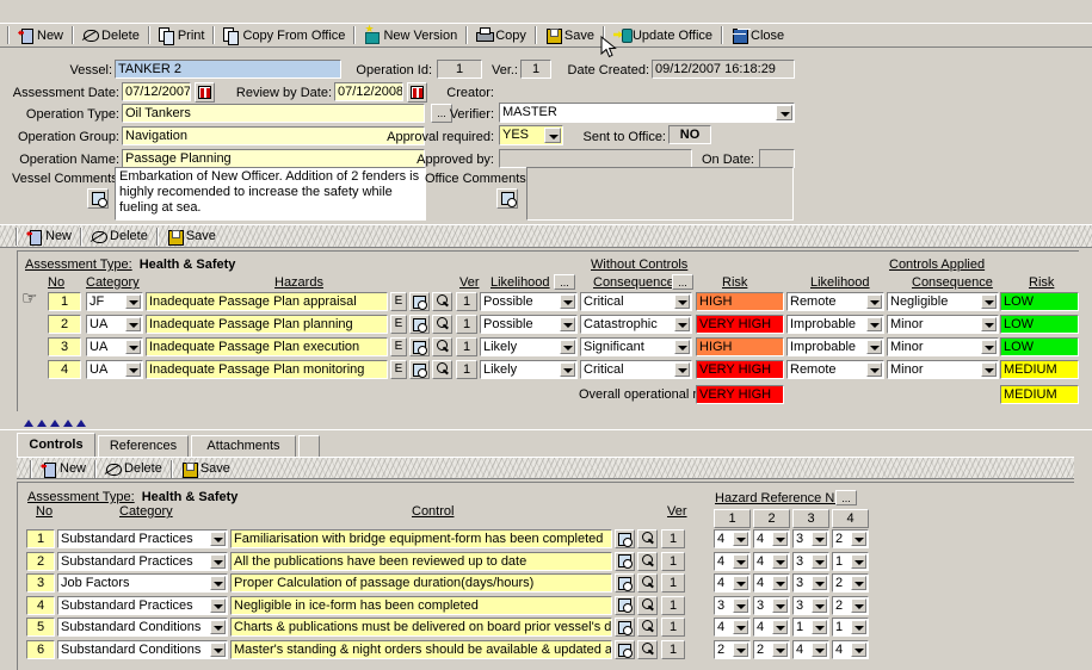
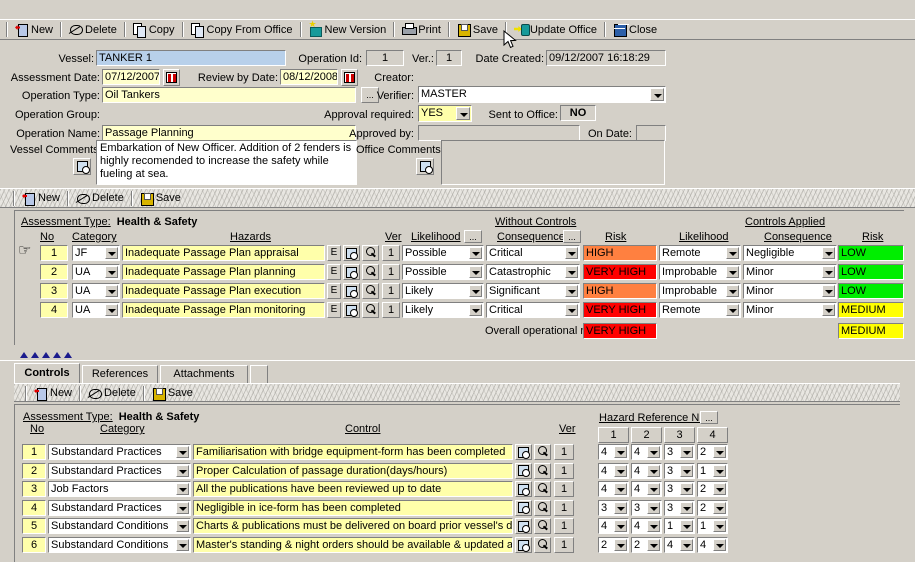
  New
  Delete
- Print
+ Copy
  Copy From Office
  New Version
- Copy
+ Print
  Save
  Update Office
  Close
  Vessel:
- TANKER 2
+ TANKER 1
  Operation Id:
  1
  Ver.:
  1
  Date Created:
  09/12/2007 16:18:29
  Assessment Date:
  07/12/2007
  Review by Date:
- 07/12/2008
+ 08/12/2008
  Creator:
  Operation Type:
  Oil Tankers
  ...
  Verifier:
  MASTER
  Operation Group:
- Navigation
  Approval required:
  YES
  Sent to Office:
  NO
  Operation Name:
  Passage Planning
  Approved by:
  On Date:
  Vessel Comment
  Embarkation of New Officer. Addition of 2 fenders is highly recomended to increase the safety while fueling at sea.
  Office Comments
  New
  Delete
  Save
  Assessment Type: Health & Safety
  Without Controls
  Controls Applied
  No
  Category
  Hazards
  Ver
  Likelihood
  ...
  Consequence
  ...
  Risk
  Likelihood
  Consequence
  Risk
  ☞
  1
  JF
  Inadequate Passage Plan appraisal
  E
  1
  Possible
  Critical
  HIGH
  Remote
  Negligible
  LOW
  2
  UA
  Inadequate Passage Plan planning
  E
  1
  Possible
  Catastrophic
  VERY HIGH
  Improbable
  Minor
  LOW
  3
  UA
  Inadequate Passage Plan execution
  E
  1
  Likely
  Significant
  HIGH
  Improbable
  Minor
  LOW
  4
  UA
  Inadequate Passage Plan monitoring
  E
  1
  Likely
  Critical
  VERY HIGH
  Remote
  Minor
  MEDIUM
  Overall operational
  VERY HIGH
  MEDIUM
  Controls
  References
  Attachments
  New
  Delete
  Save
  Assessment Type: Health & Safety
  No
  Category
  Control
  Ver
  Hazard Reference N
  ...
  1
  2
  3
  4
  1
  Substandard Practices
  Familiarisation with bridge equipment-form has been completed
  1
  4
  4
  3
  2
  2
  Substandard Practices
- All the publications have been reviewed up to date
+ Proper Calculation of passage duration(days/hours)
  1
  4
  4
  3
  1
  3
  Job Factors
- Proper Calculation of passage duration(days/hours)
+ All the publications have been reviewed up to date
  1
  4
  4
  3
  2
  4
  Substandard Practices
  Negligible in ice-form has been completed
  1
  3
  3
  3
  2
  5
  Substandard Conditions
  Charts & publications must be delivered on board prior vessel's d
  1
  4
  4
  1
  1
  6
  Substandard Conditions
  Master's standing & night orders should be available & updated a
  1
  2
  2
  4
  4
